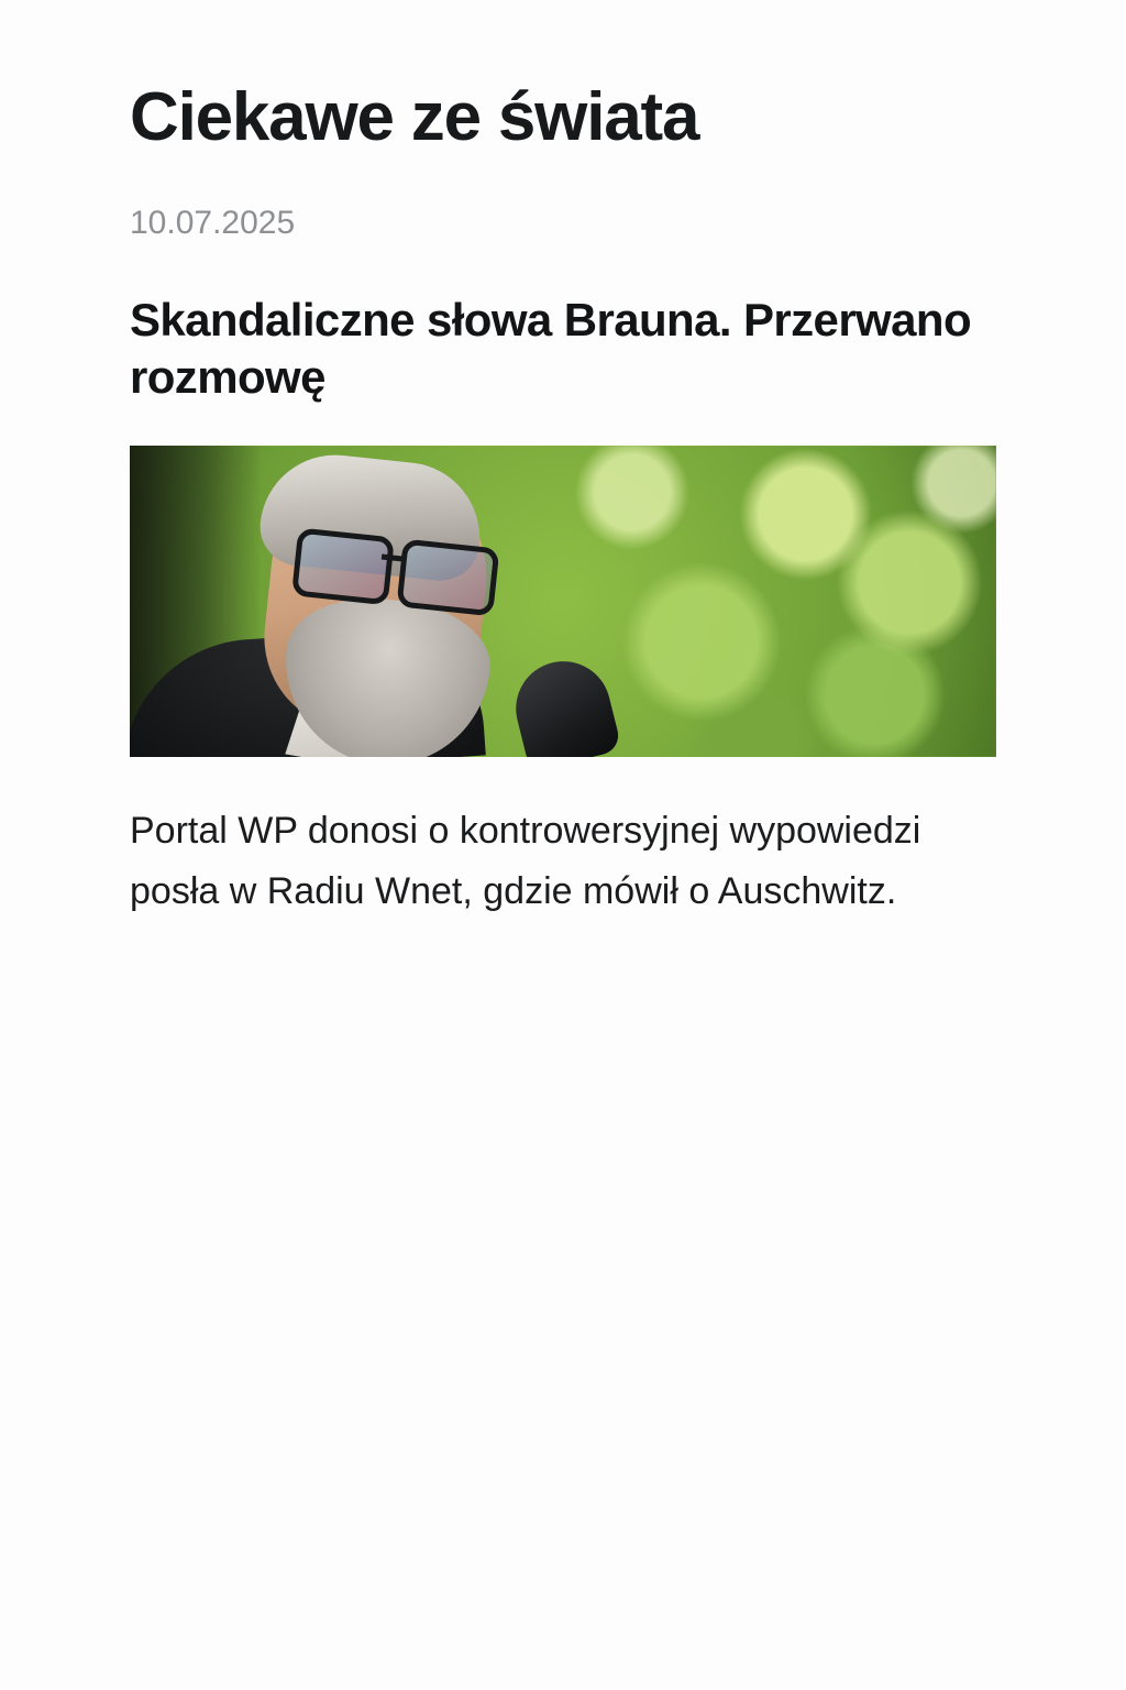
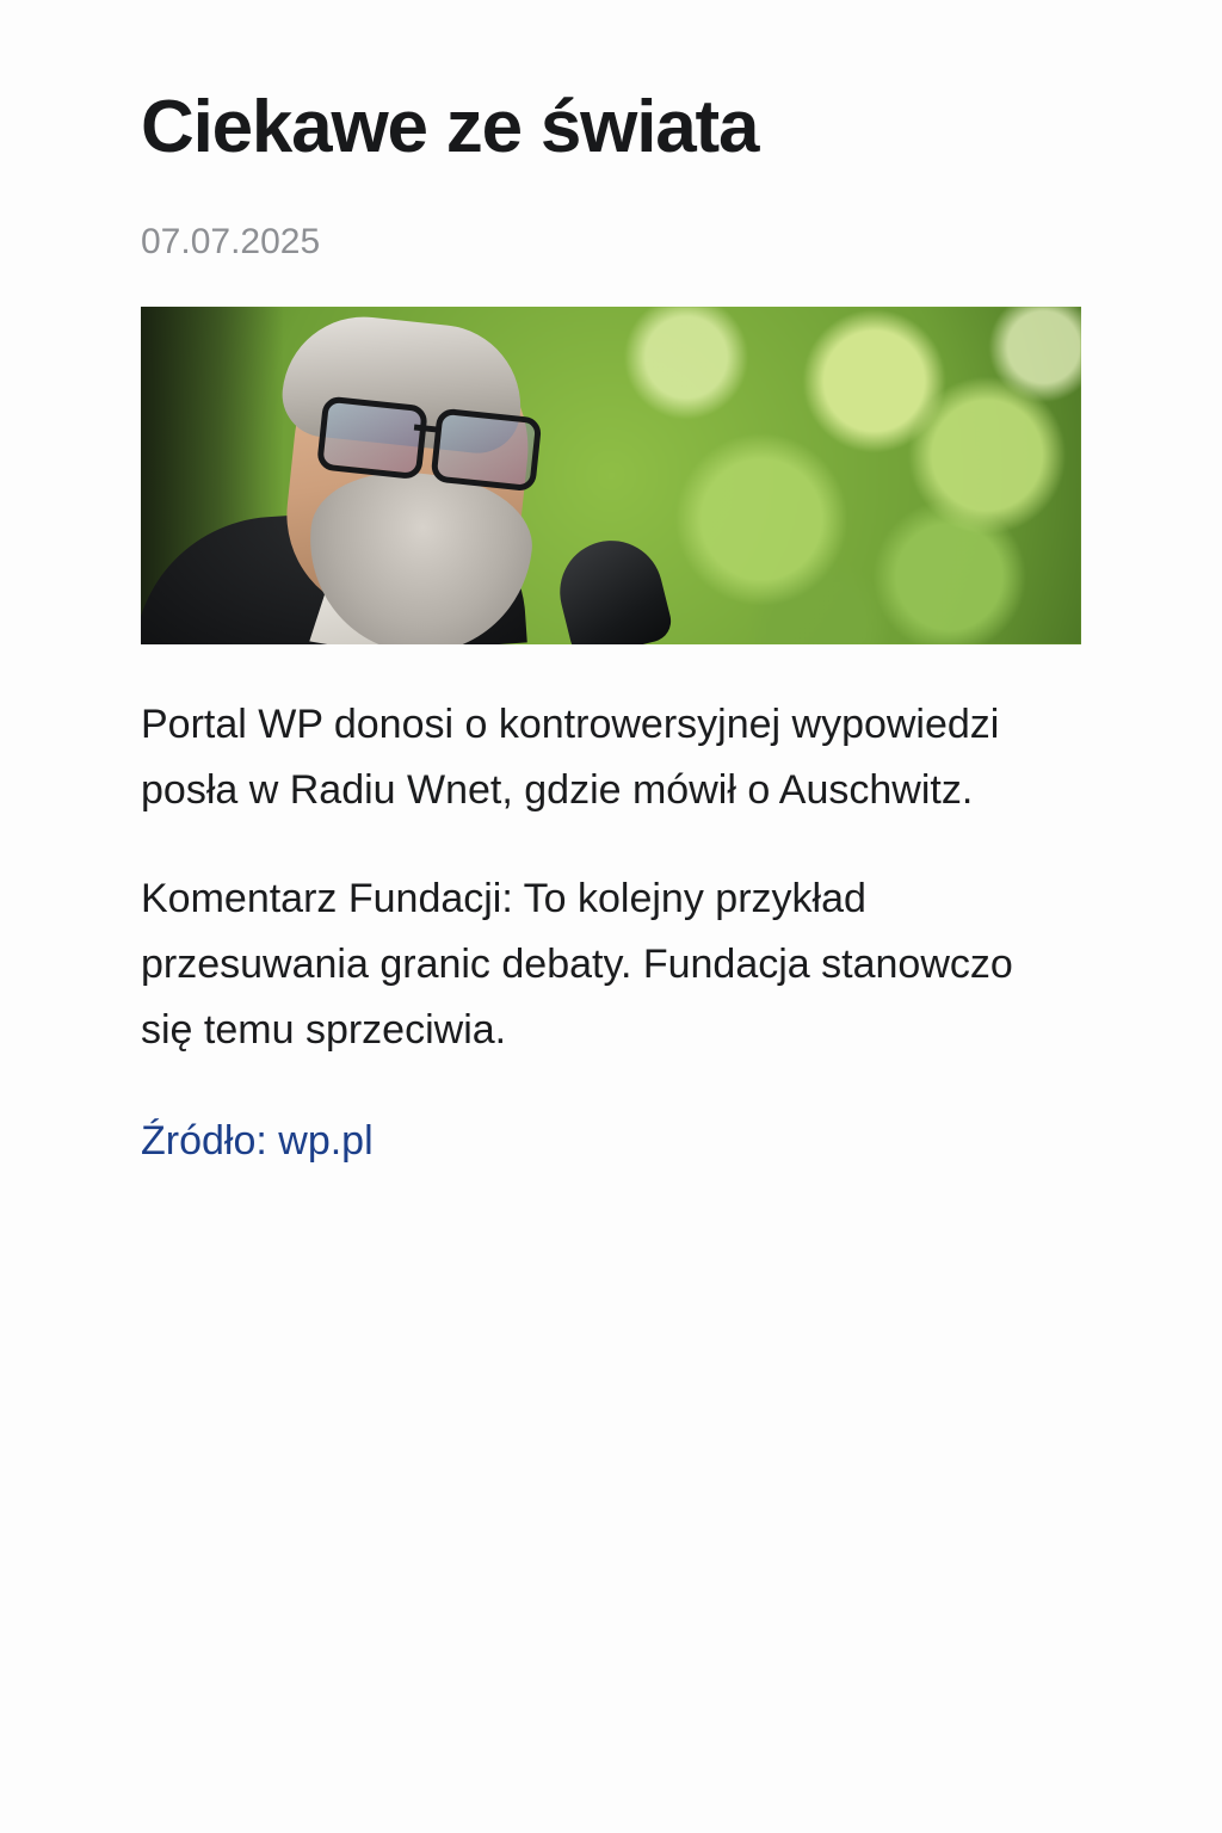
  Ciekawe ze świata
- 10.07.2025
+ 07.07.2025
- Skandaliczne słowa Brauna. Przerwano rozmowę
  Portal WP donosi o kontrowersyjnej wypowiedzi posła w Radiu Wnet, gdzie mówił o Auschwitz.
+ Komentarz Fundacji: To kolejny przykład przesuwania granic debaty. Fundacja stanowczo się temu sprzeciwia.
+ Źródło: wp.pl
